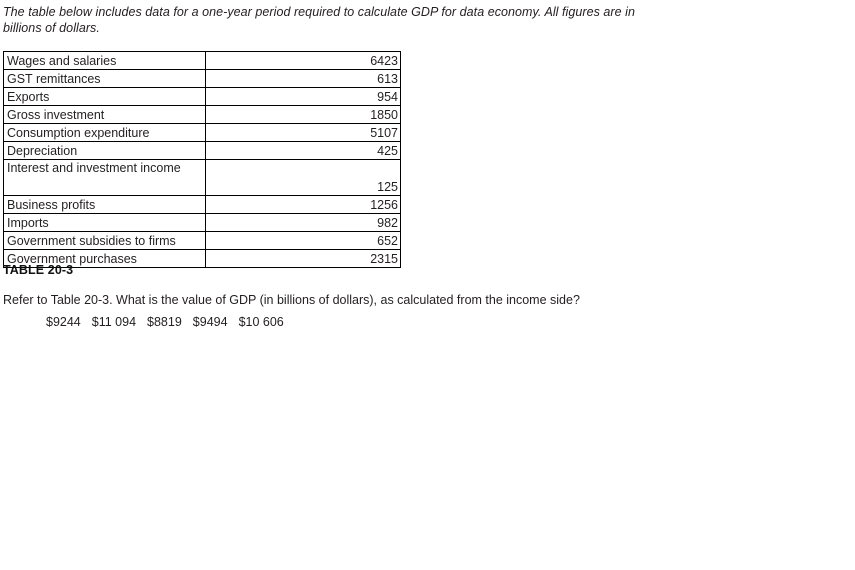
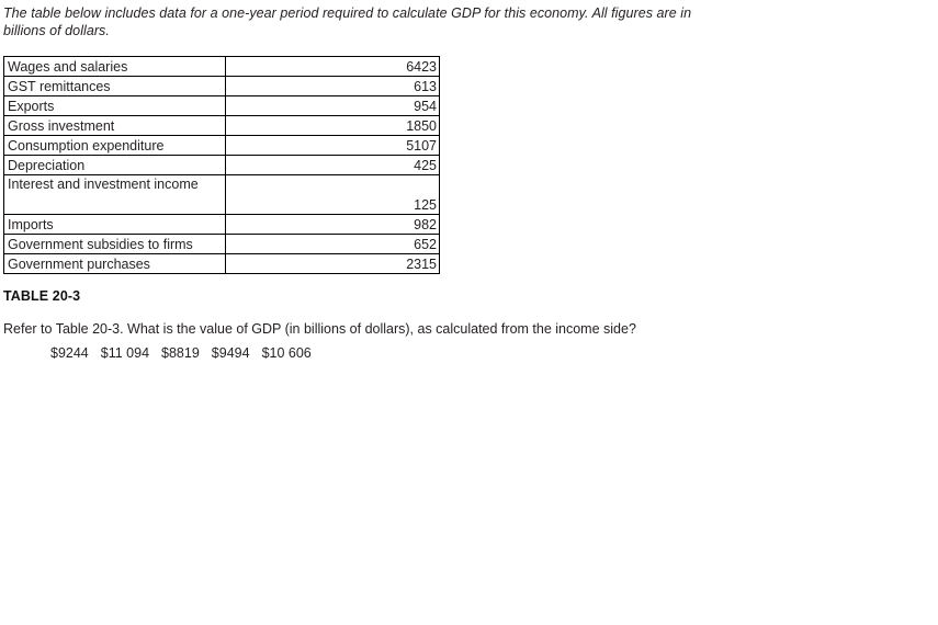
- The table below includes data for a one-year period required to calculate GDP for data economy. All figures are in billions of dollars.
+ The table below includes data for a one-year period required to calculate GDP for this economy. All figures are in billions of dollars.
  Wages and salaries	6423
  GST remittances	613
  Exports	954
  Gross investment	1850
  Consumption expenditure	5107
  Depreciation	425
  Interest and investment income	125
- Business profits	1256
  Imports	982
  Government subsidies to firms	652
  Government purchases	2315
  TABLE 20-3
  Refer to Table 20-3. What is the value of GDP (in billions of dollars), as calculated from the income side?
  $9244 $11 094 $8819 $9494 $10 606
